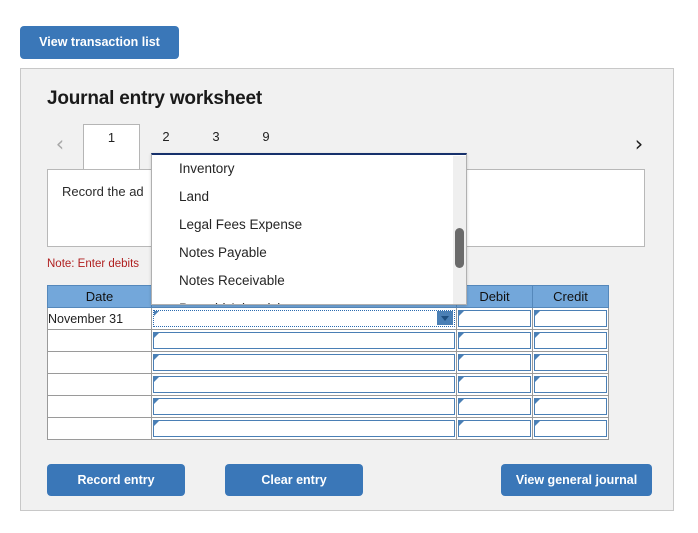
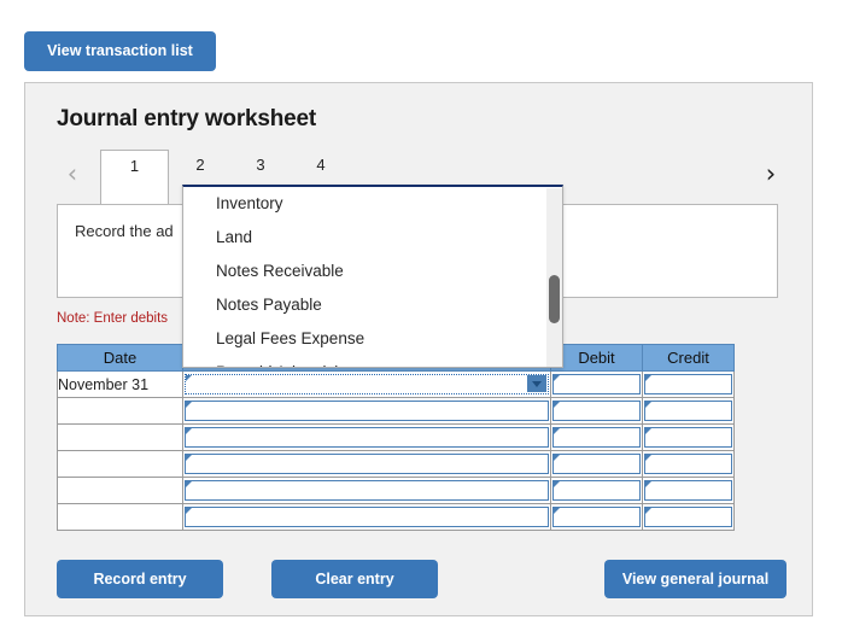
  View transaction list
  Journal entry worksheet
  ‹
  ›
  1
  2
  3
- 9
+ 4
  Record the ad
  Note: Enter debits
  Date		Debit	Credit
  November 31
  Record entry
  Clear entry
  View general journal
  Inventory
  Land
- Legal Fees Expense
+ Notes Receivable
  Notes Payable
- Notes Receivable
+ Legal Fees Expense
